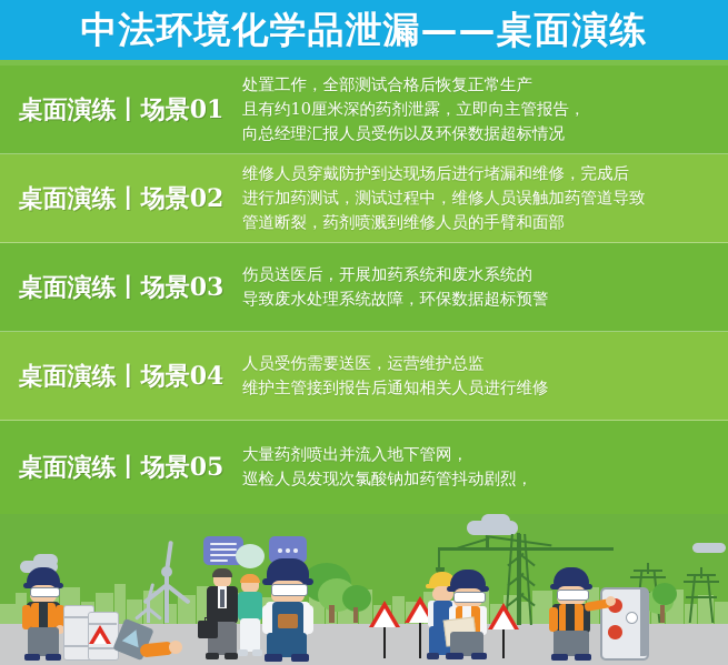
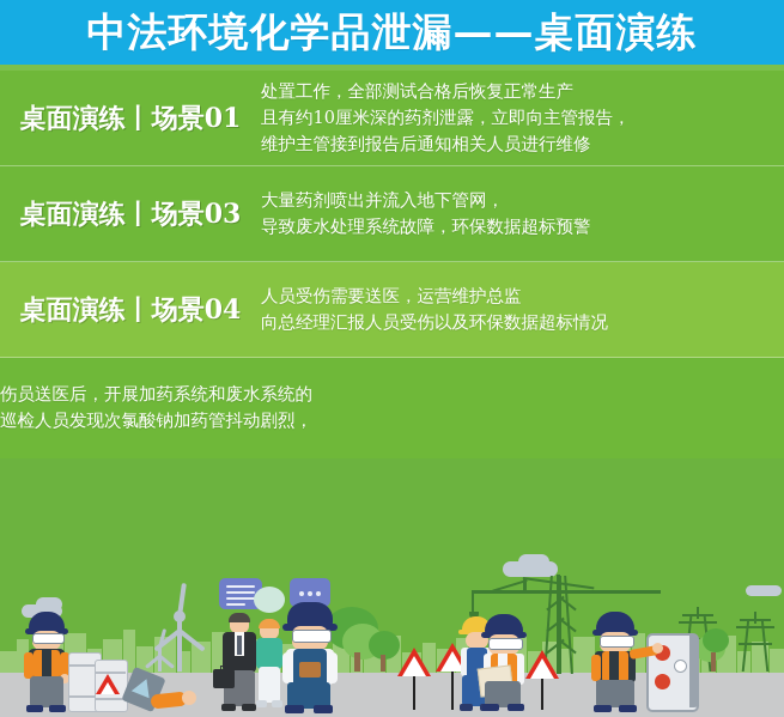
  中法环境化学品泄漏——桌面演练
  桌面演练丨场景01
  处置工作，全部测试合格后恢复正常生产
  且有约10厘米深的药剂泄露，立即向主管报告，
- 向总经理汇报人员受伤以及环保数据超标情况
+ 维护主管接到报告后通知相关人员进行维修
- 桌面演练丨场景02
- 维修人员穿戴防护到达现场后进行堵漏和维修，完成后
- 进行加药测试，测试过程中，维修人员误触加药管道导致
- 管道断裂，药剂喷溅到维修人员的手臂和面部
  桌面演练丨场景03
- 伤员送医后，开展加药系统和废水系统的
+ 大量药剂喷出并流入地下管网，
  导致废水处理系统故障，环保数据超标预警
  桌面演练丨场景04
  人员受伤需要送医，运营维护总监
- 维护主管接到报告后通知相关人员进行维修
+ 向总经理汇报人员受伤以及环保数据超标情况
- 桌面演练丨场景05
- 大量药剂喷出并流入地下管网，
+ 伤员送医后，开展加药系统和废水系统的
  巡检人员发现次氯酸钠加药管抖动剧烈，
